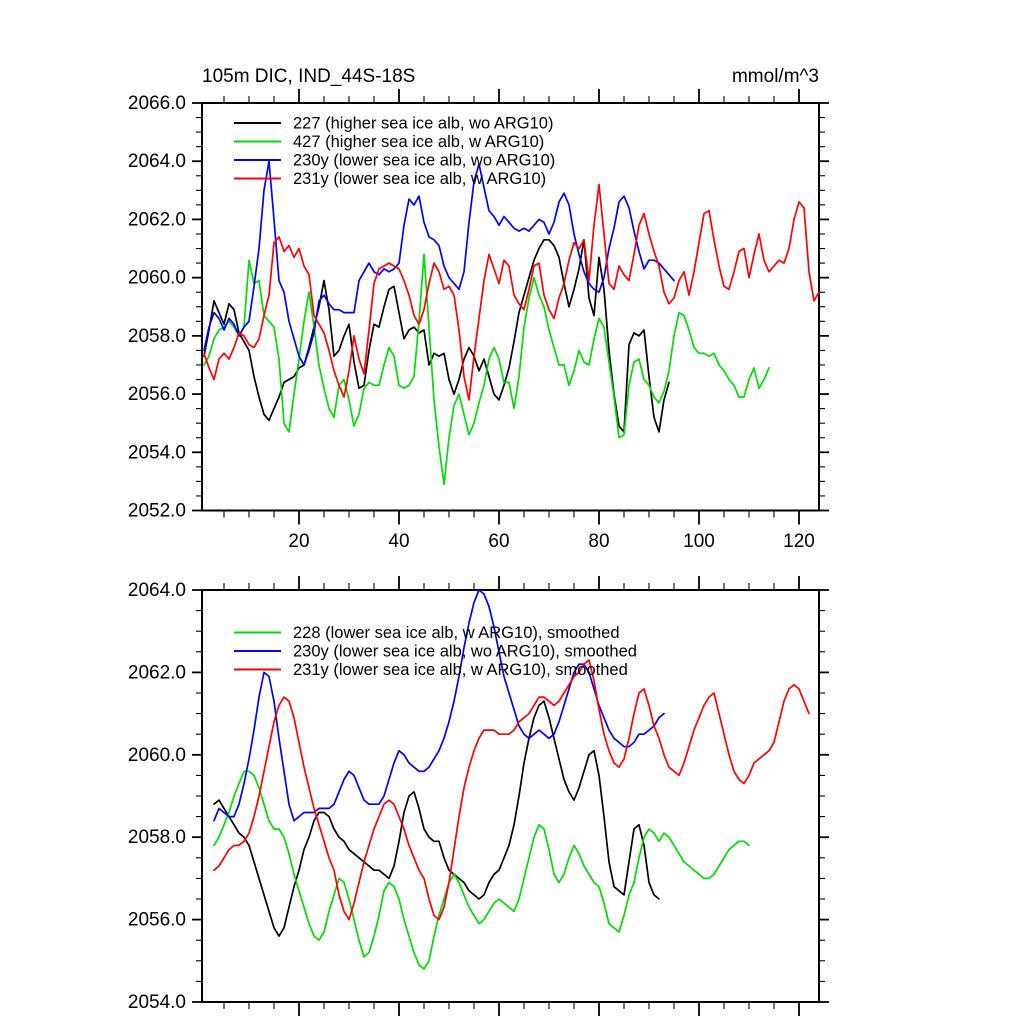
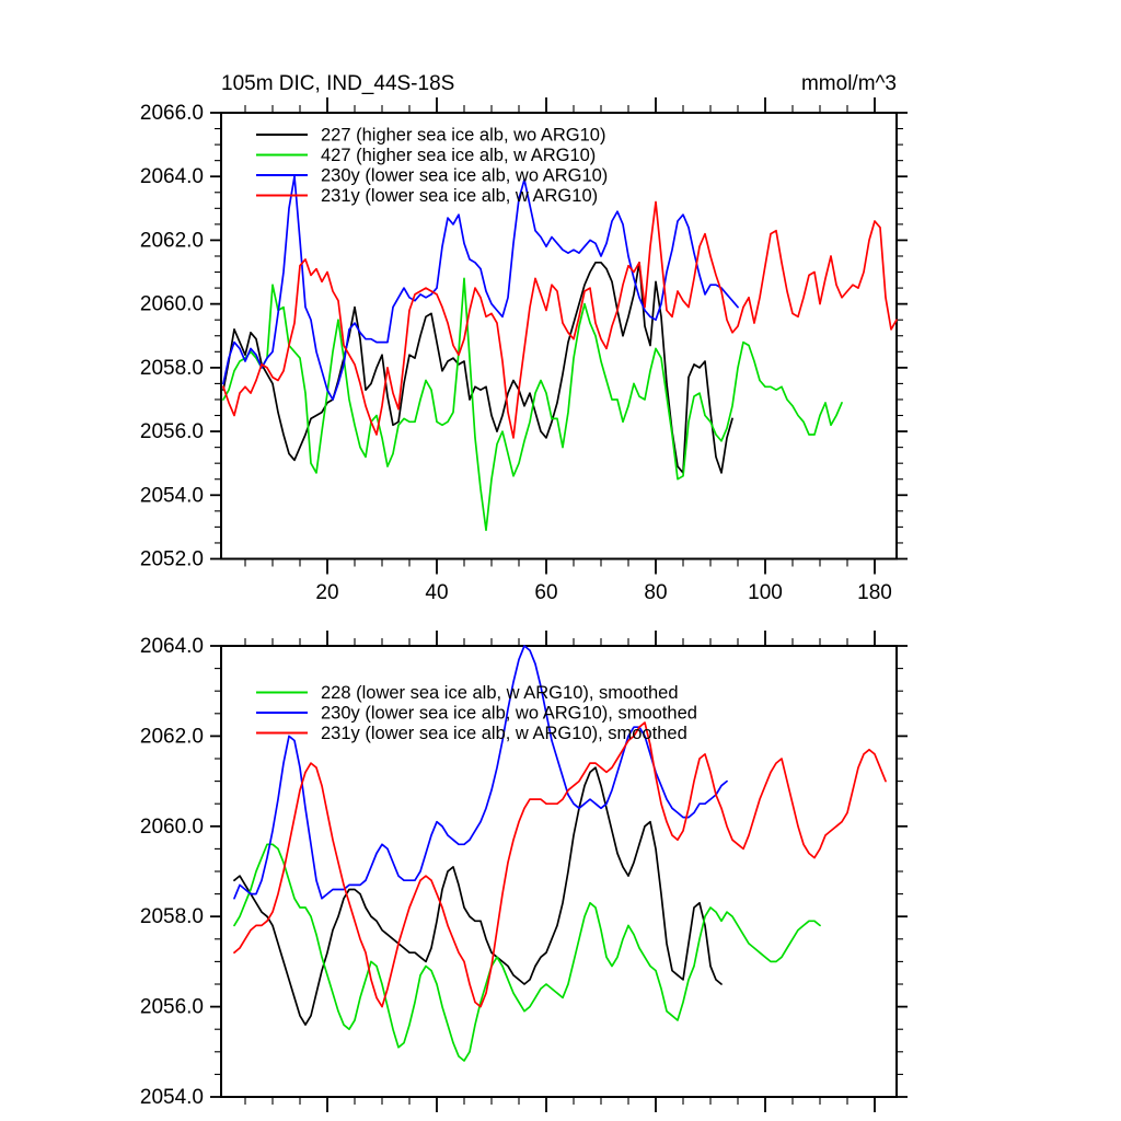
  20
  40
  60
  80
  100
- 120
+ 180
  2066.0
  2064.0
  2062.0
  2060.0
  2058.0
  2056.0
  2054.0
  2052.0
  227 (higher sea ice alb, wo ARG10)
  427 (higher sea ice alb, w ARG10)
  230y (lower sea ice alb, wo ARG10)
  231y (lower sea ice alb, w ARG10)
  2064.0
  2062.0
  2060.0
  2058.0
  2056.0
  2054.0
  228 (lower sea ice alb, w ARG10), smoothed
  230y (lower sea ice alb, wo ARG10), smoothed
  231y (lower sea ice alb, w ARG10), smoothed
  105m DIC, IND_44S-18S
  mmol/m^3
